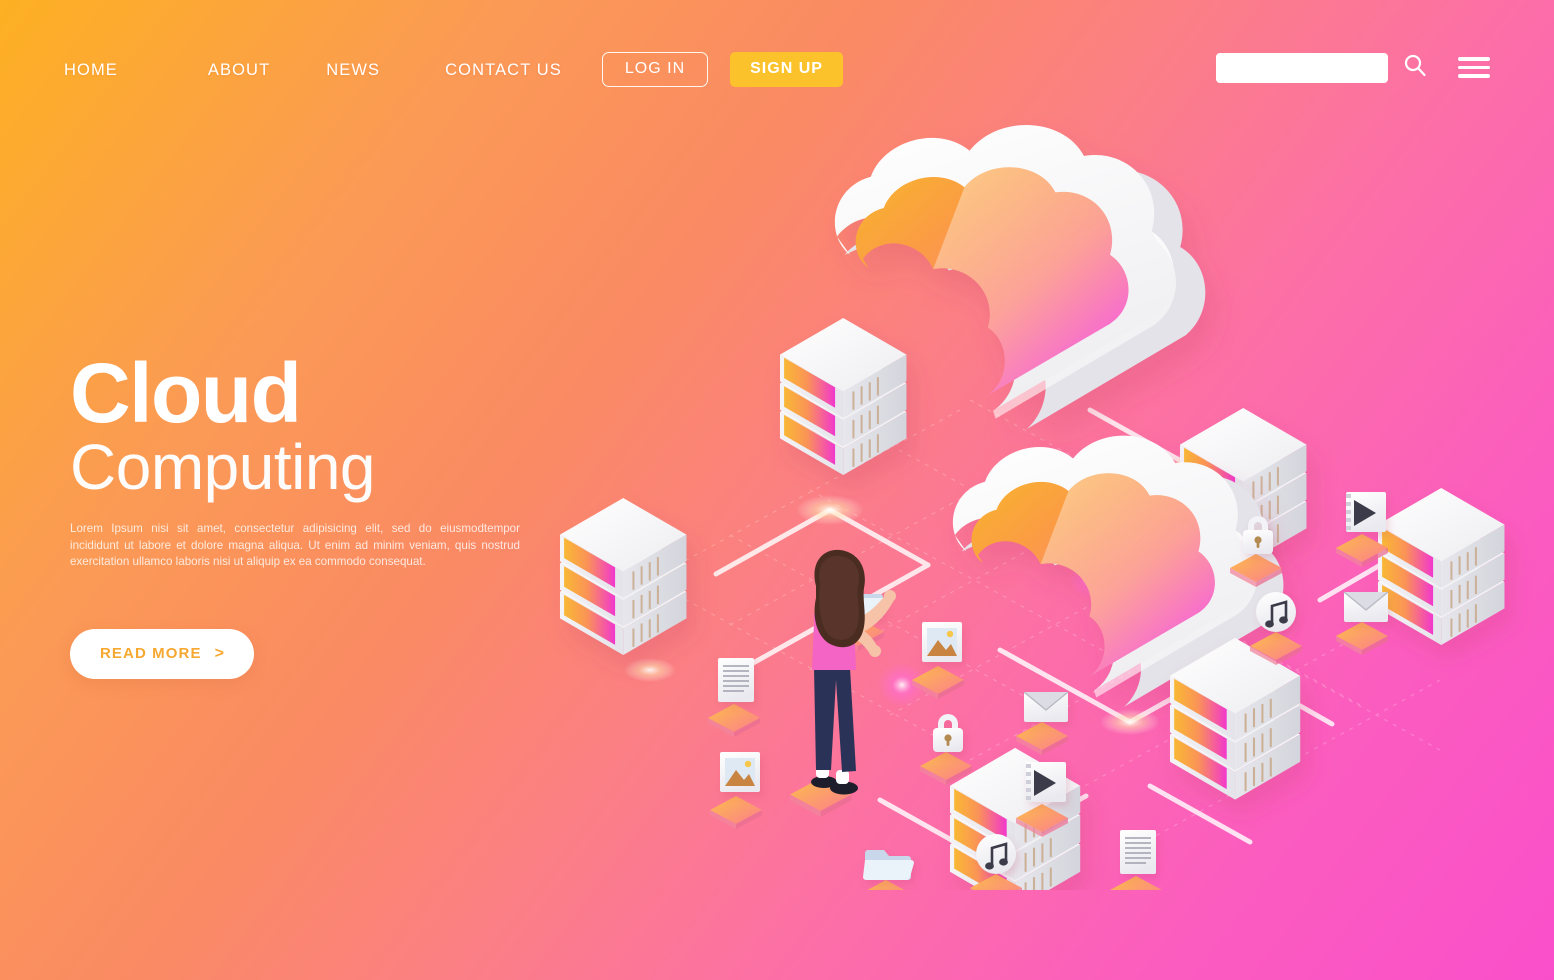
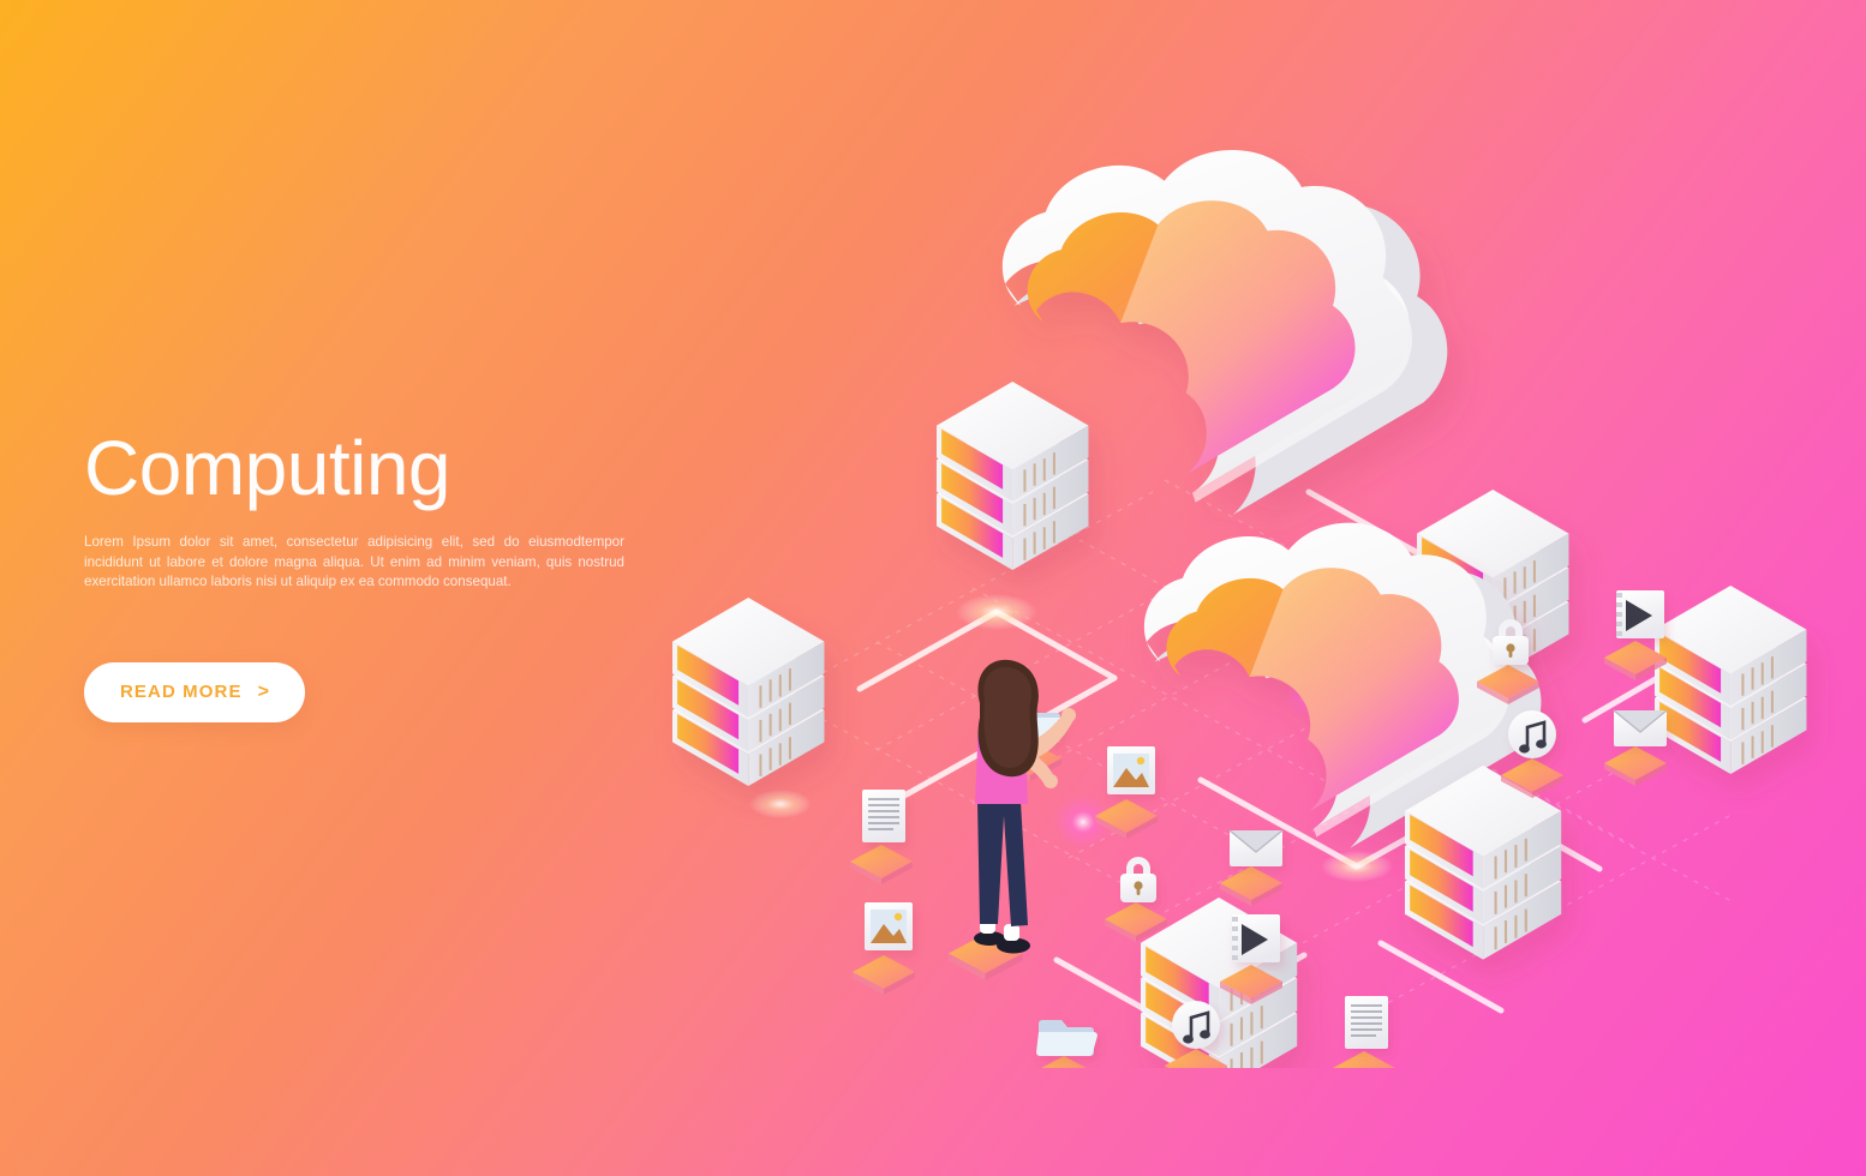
- HOME
- ABOUT
- NEWS
- CONTACT US
- LOG IN
- SIGN UP
- Cloud
  Computing
- Lorem Ipsum nisi sit amet, consectetur adipisicing elit, sed do eiusmodtempor incididunt ut labore et dolore magna aliqua. Ut enim ad minim veniam, quis nostrud exercitation ullamco laboris nisi ut aliquip ex ea commodo consequat.
+ Lorem Ipsum dolor sit amet, consectetur adipisicing elit, sed do eiusmodtempor incididunt ut labore et dolore magna aliqua. Ut enim ad minim veniam, quis nostrud exercitation ullamco laboris nisi ut aliquip ex ea commodo consequat.
  READ MORE
  >
